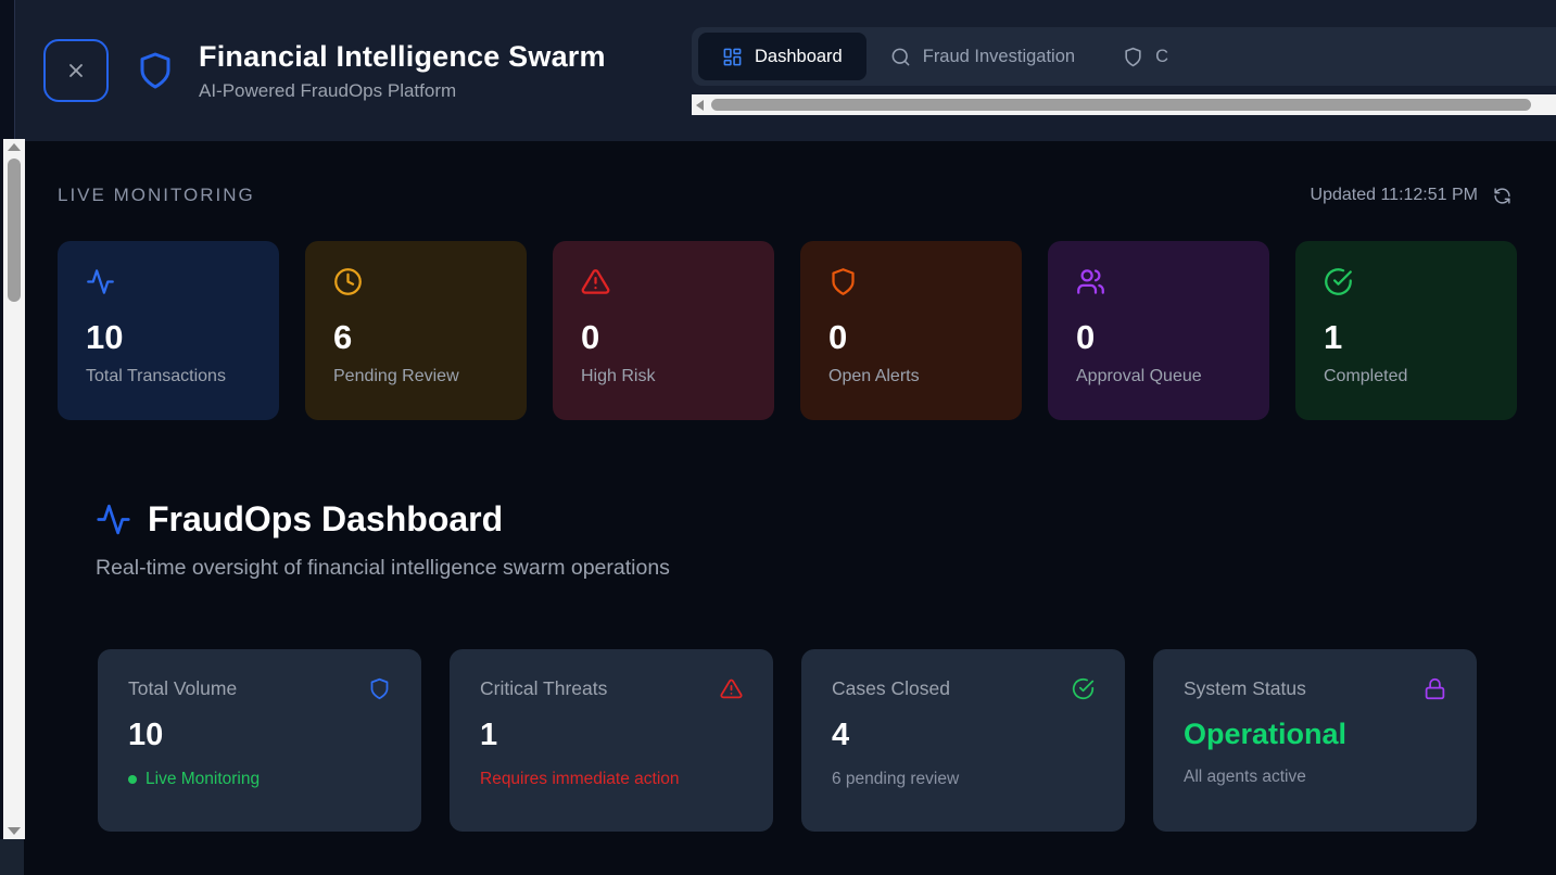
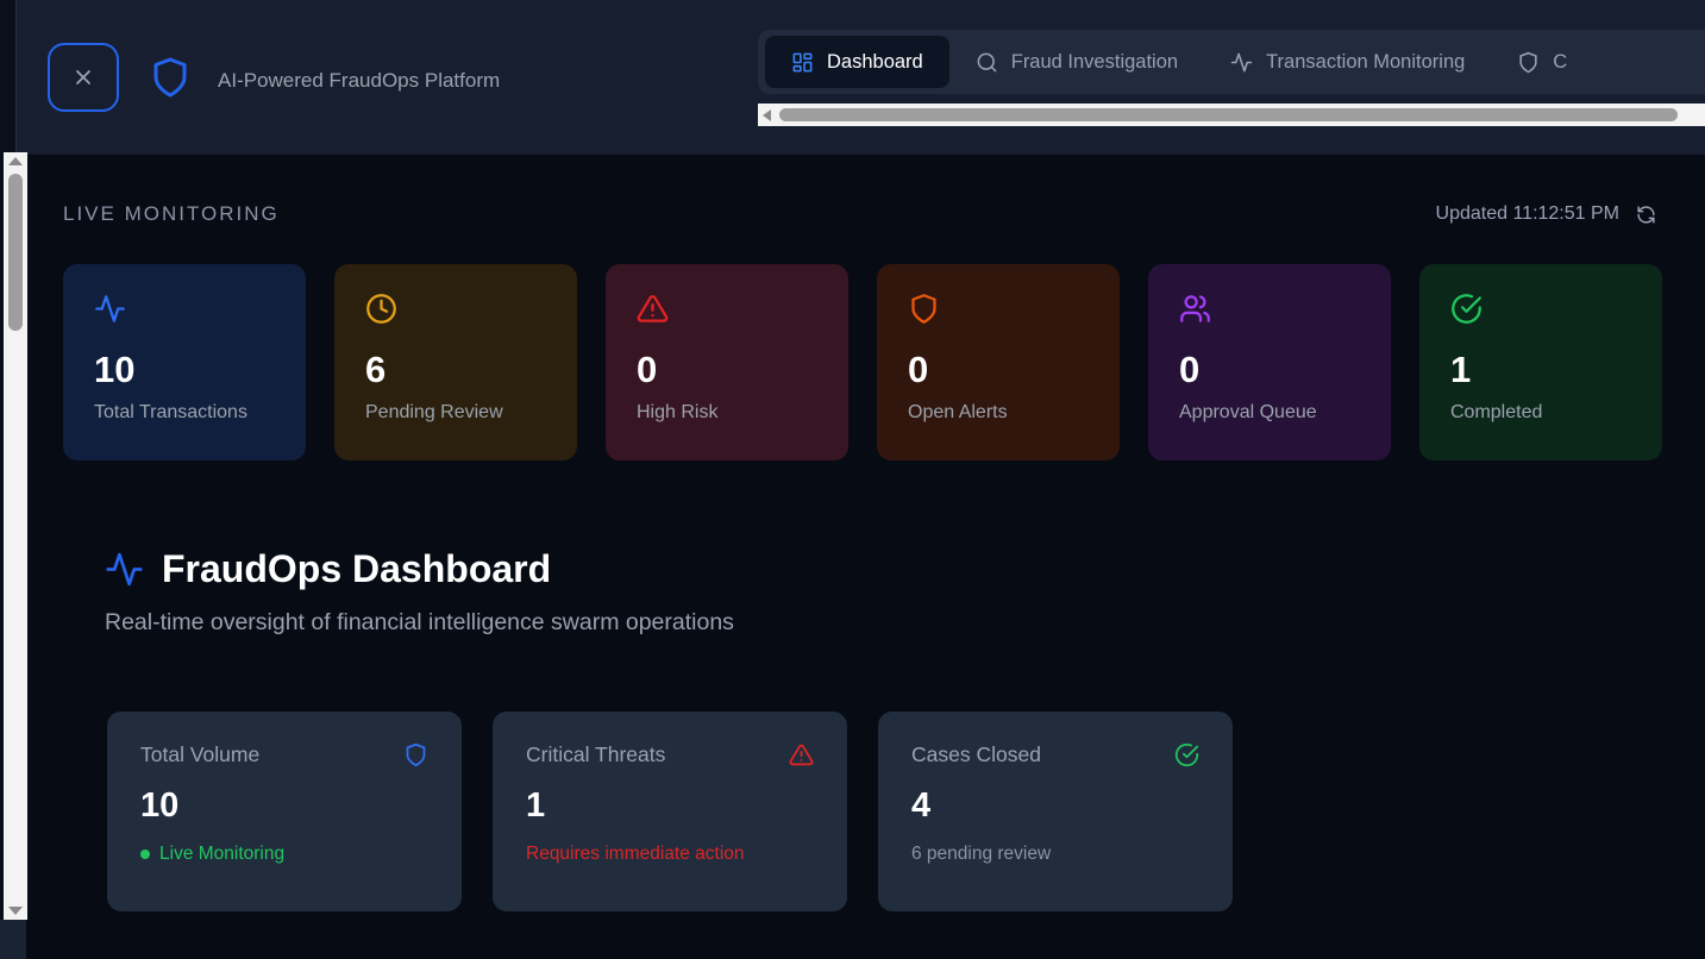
- Financial Intelligence Swarm
  AI-Powered FraudOps Platform
  Dashboard
  Fraud Investigation
+ Transaction Monitoring
  C
  LIVE MONITORING
  Updated 11:12:51 PM
  10
  Total Transactions
  6
  Pending Review
  0
  High Risk
  0
  Open Alerts
  0
  Approval Queue
  1
  Completed
  FraudOps Dashboard
  Real-time oversight of financial intelligence swarm operations
  Total Volume
  10
  Live Monitoring
  Critical Threats
  1
  Requires immediate action
  Cases Closed
  4
  6 pending review
- System Status
- Operational
- All agents active
